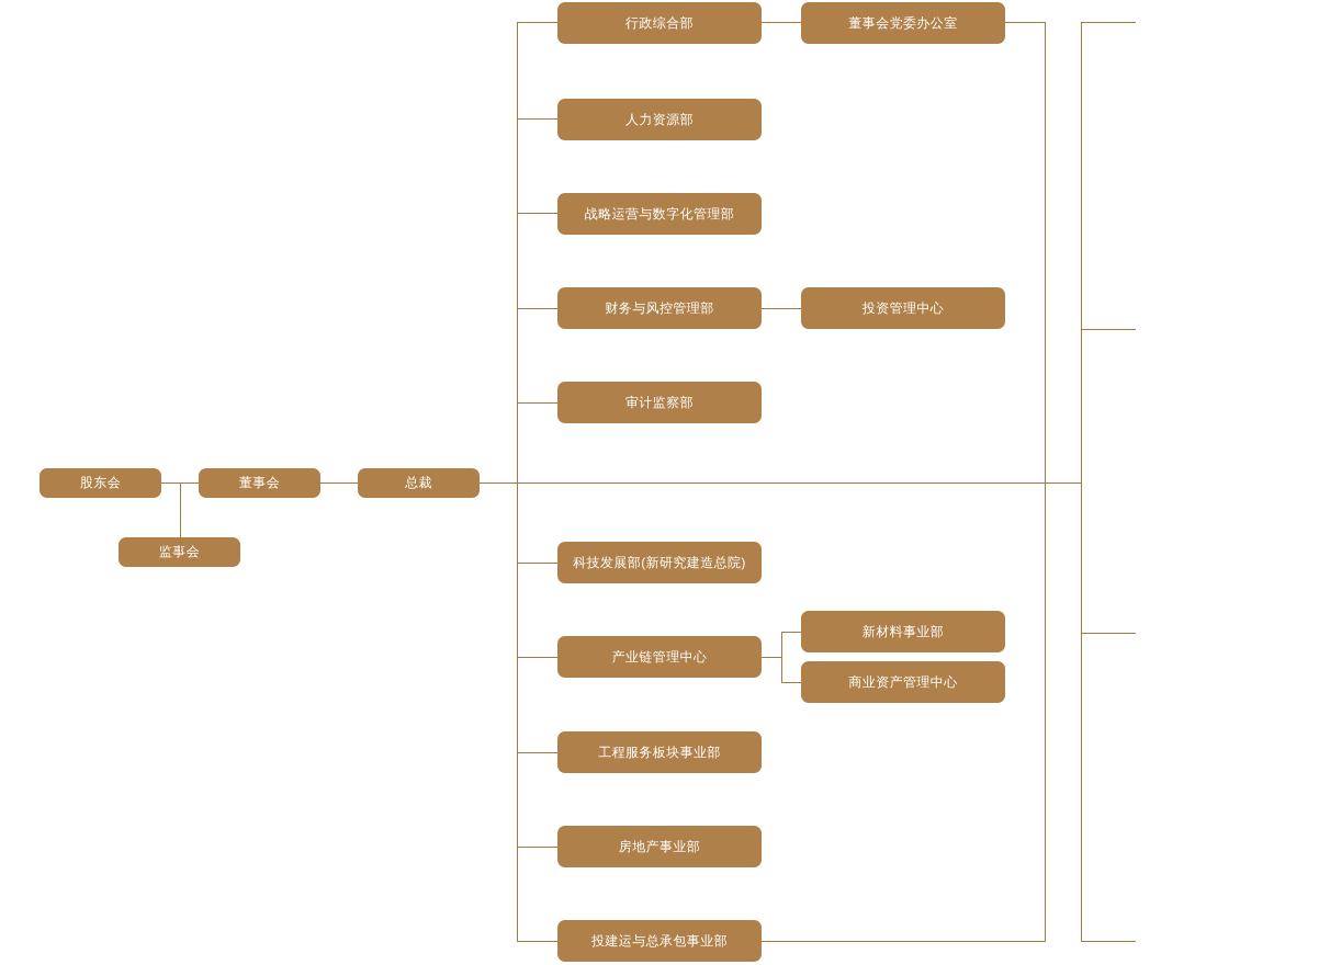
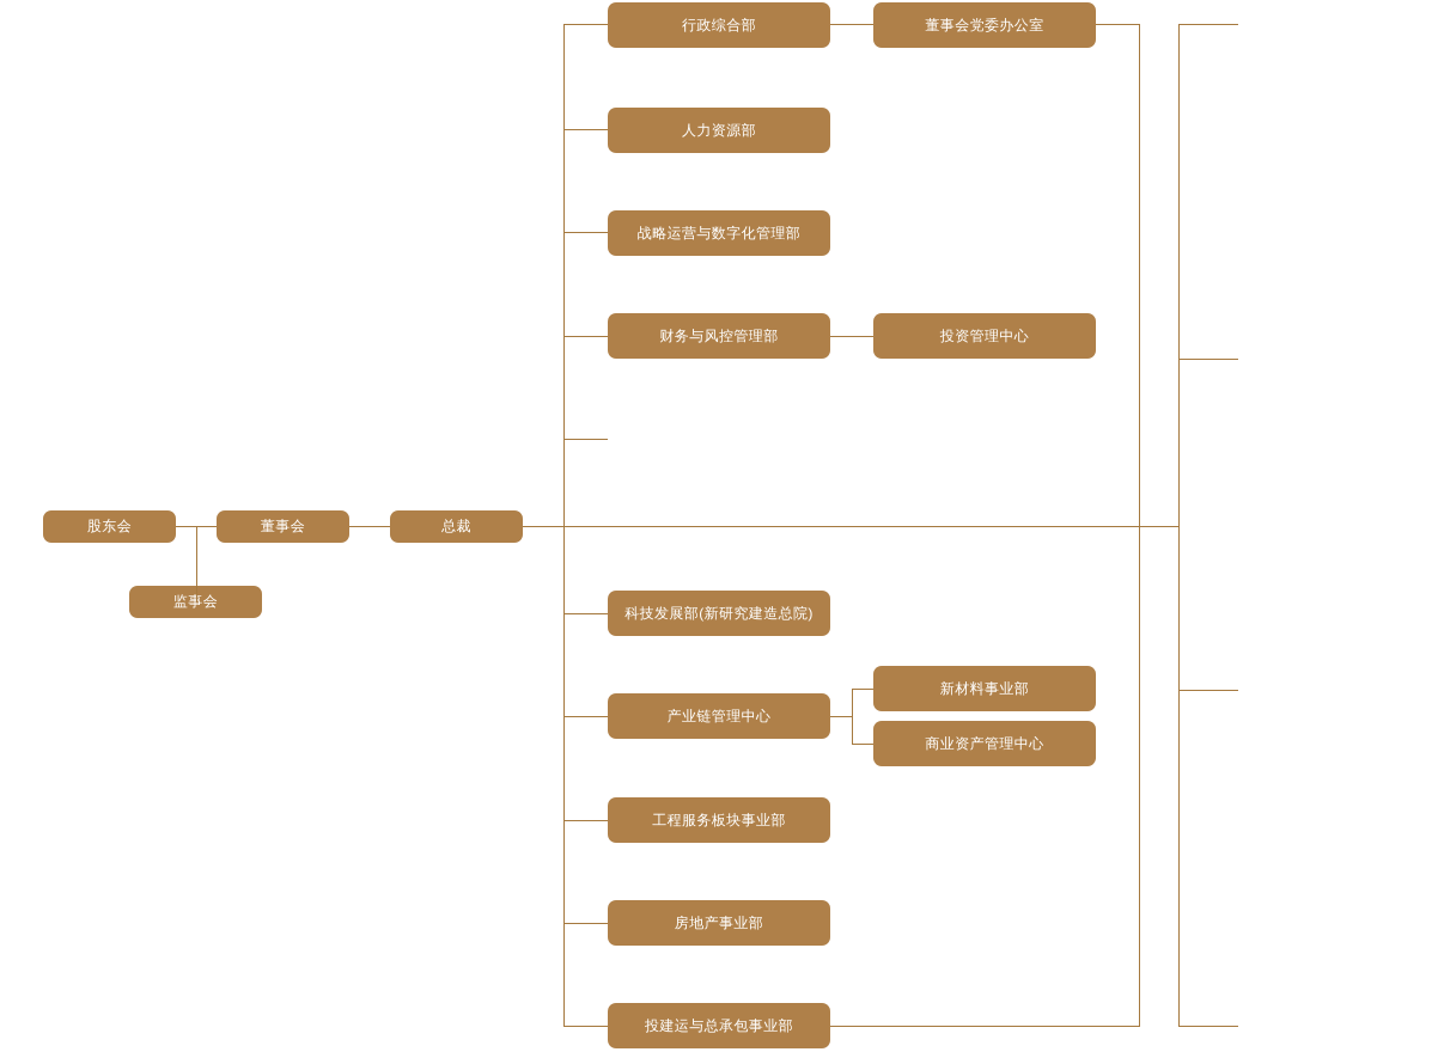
  股东会
  董事会
  总裁
  行政综合部
  人力资源部
  战略运营与数字化管理部
  财务与风控管理部
- 审计监察部
  科技发展部(新研究建造总院)
  产业链管理中心
  工程服务板块事业部
  房地产事业部
  投建运与总承包事业部
  董事会党委办公室
  投资管理中心
  新材料事业部
  商业资产管理中心
